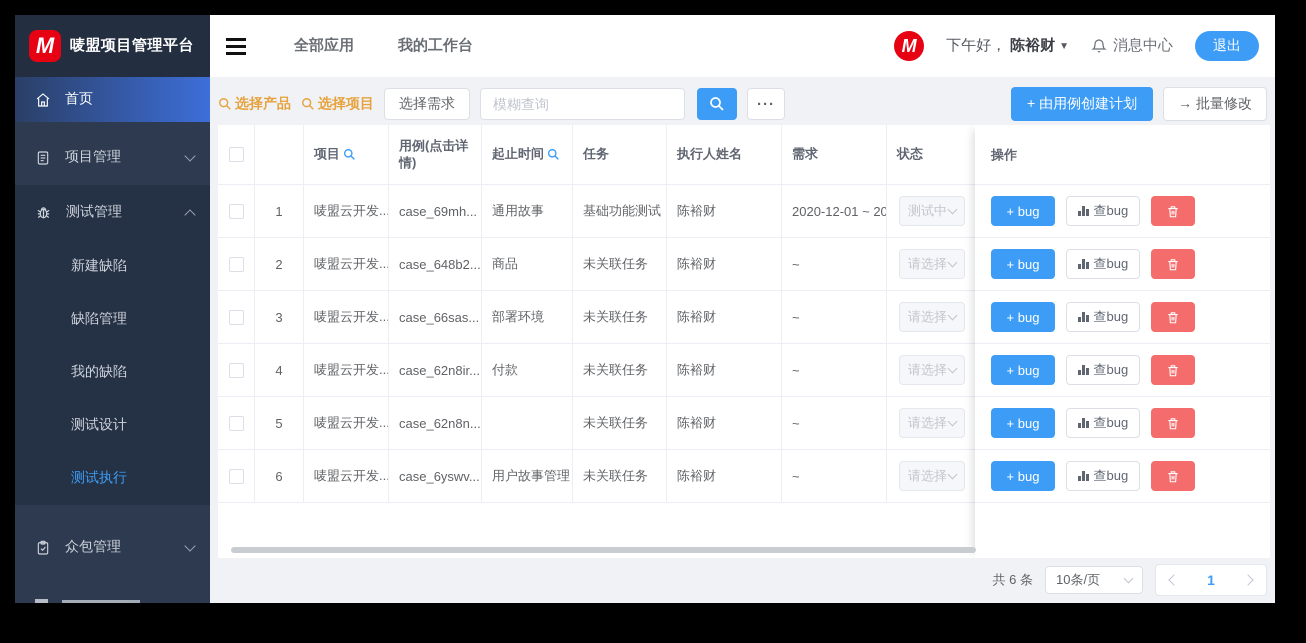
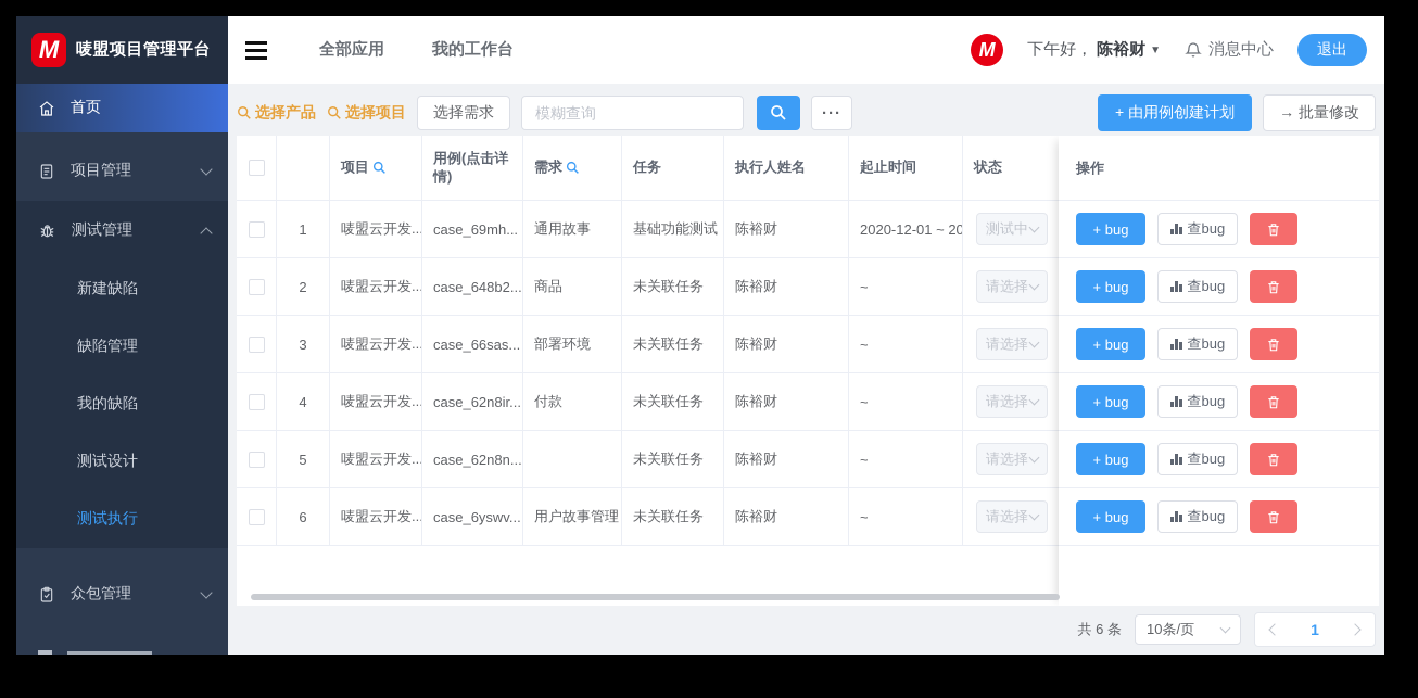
  M
  唛盟项目管理平台
  全部应用
  我的工作台
  M
  下午好，
  陈裕财
  ▼
  消息中心
  退出
  首页
  项目管理
  测试管理
  新建缺陷
  缺陷管理
  我的缺陷
  测试设计
  测试执行
  众包管理
  选择产品
  选择项目
  选择需求
  模糊查询
  ···
  + 由用例创建计划
  → 批量修改
  项目
  用例(点击详情)
- 起止时间
+ 需求
  任务
  执行人姓名
- 需求
+ 起止时间
  状态
  1
  唛盟云开发...
  case_69mh...
  通用故事
  基础功能测试
  陈裕财
  2020-12-01 ~ 20
  测试中
  2
  唛盟云开发...
  case_648b2...
  商品
  未关联任务
  陈裕财
  ~
  请选择
  3
  唛盟云开发...
  case_66sas...
  部署环境
  未关联任务
  陈裕财
  ~
  请选择
  4
  唛盟云开发...
  case_62n8ir...
  付款
  未关联任务
  陈裕财
  ~
  请选择
  5
  唛盟云开发...
  case_62n8n...
  未关联任务
  陈裕财
  ~
  请选择
  6
  唛盟云开发...
  case_6yswv...
  用户故事管理
  未关联任务
  陈裕财
  ~
  请选择
  操作
  + bug
  查bug
  + bug
  查bug
  + bug
  查bug
  + bug
  查bug
  + bug
  查bug
  + bug
  查bug
  共 6 条
  10条/页
  1
